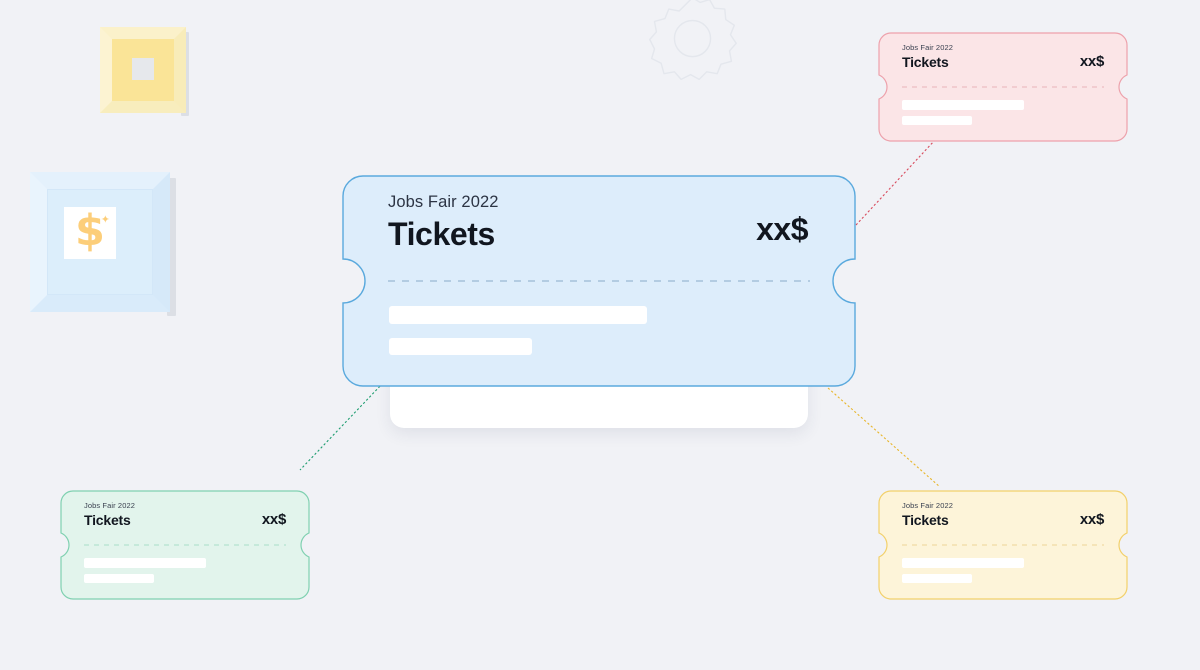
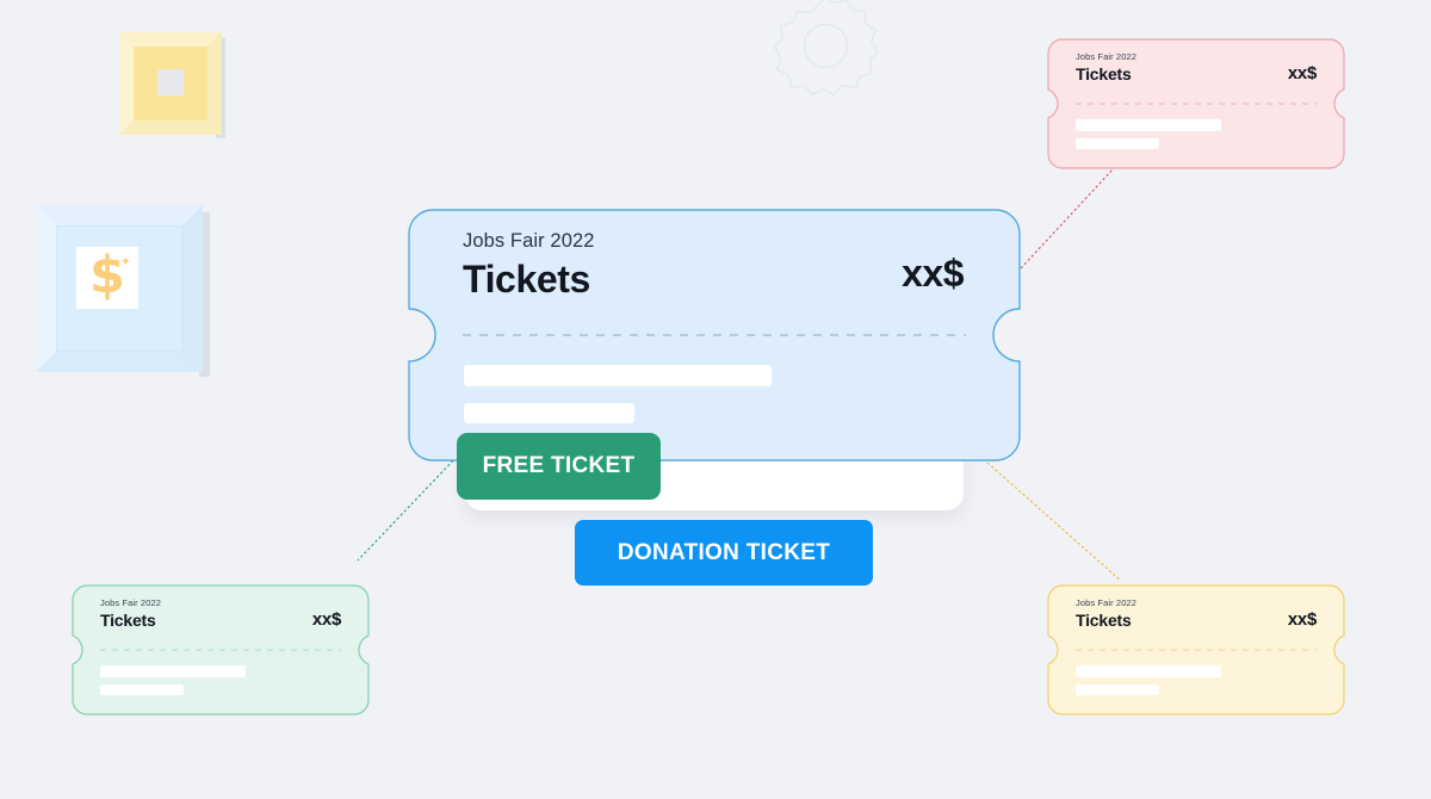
  $
  ✦
  Jobs Fair 2022
  Tickets
  xx$
+ FREE TICKET
+ DONATION TICKET
  Jobs Fair 2022
  Tickets
  xx$
  Jobs Fair 2022
  Tickets
  xx$
  Jobs Fair 2022
  Tickets
  xx$
